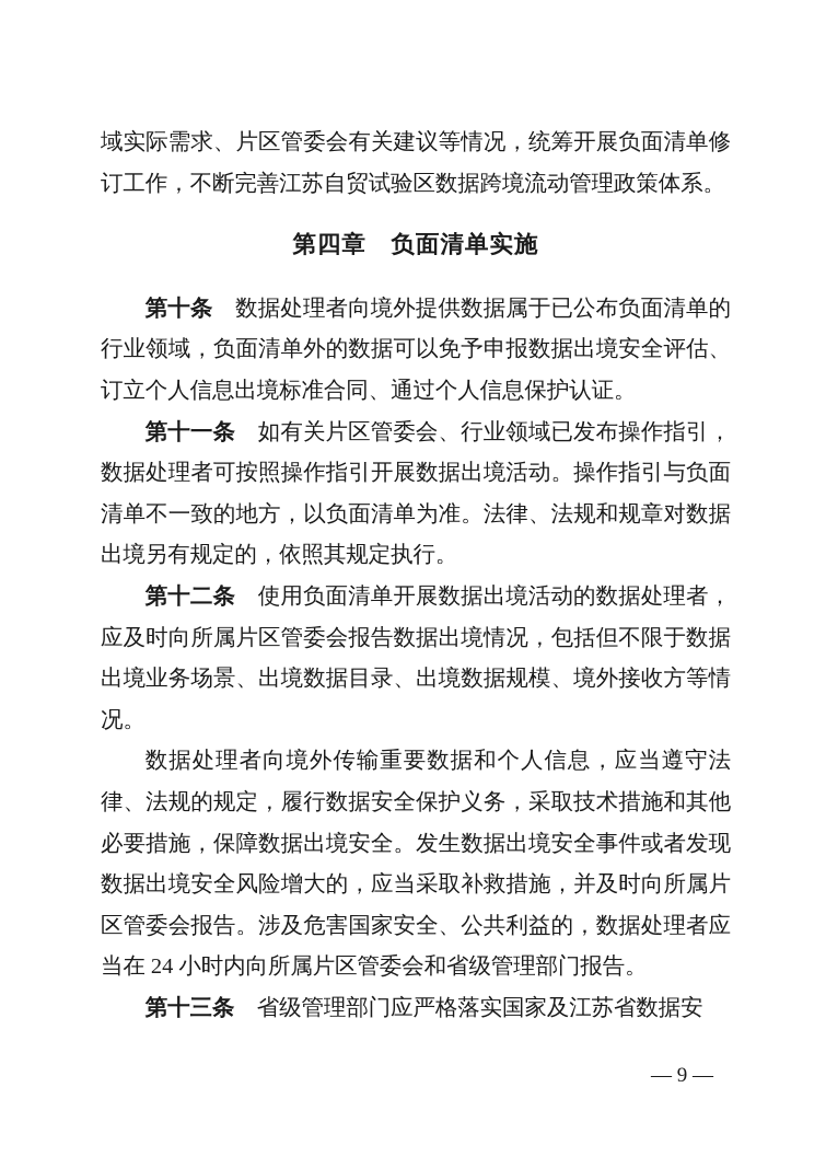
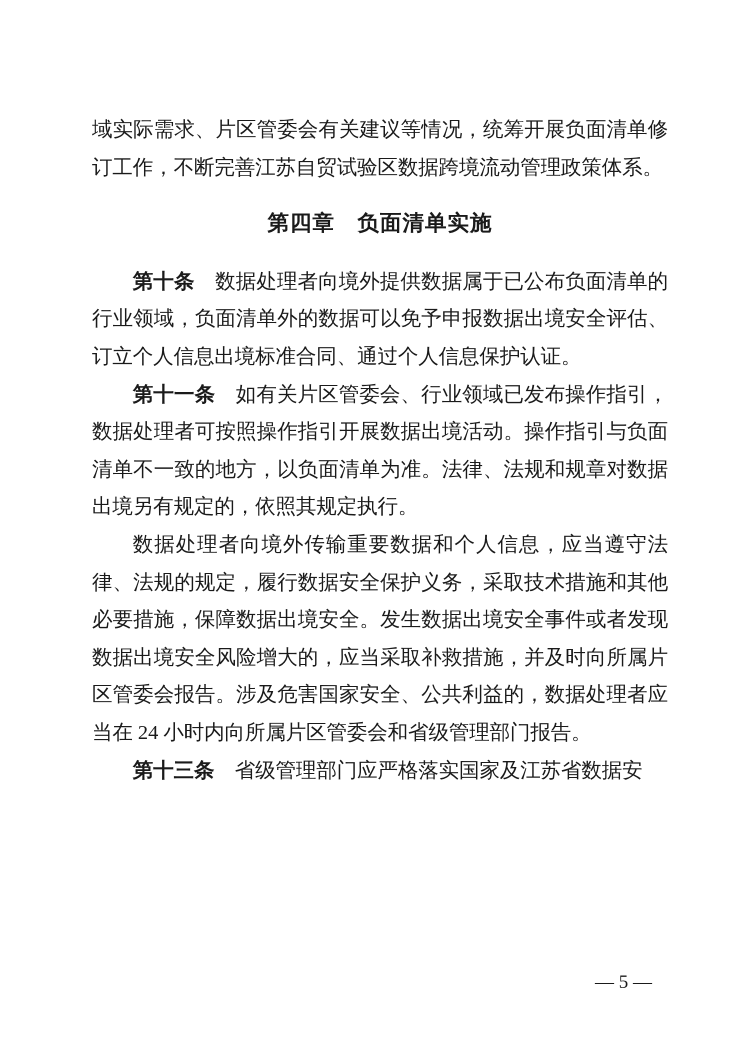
  域实际需求、片区管委会有关建议等情况，统筹开展负面清单修订工作，不断完善江苏自贸试验区数据跨境流动管理政策体系。
  第四章 负面清单实施
  第十条 数据处理者向境外提供数据属于已公布负面清单的行业领域，负面清单外的数据可以免予申报数据出境安全评估、订立个人信息出境标准合同、通过个人信息保护认证。
  第十一条 如有关片区管委会、行业领域已发布操作指引，数据处理者可按照操作指引开展数据出境活动。操作指引与负面清单不一致的地方，以负面清单为准。法律、法规和规章对数据出境另有规定的，依照其规定执行。
- 第十二条 使用负面清单开展数据出境活动的数据处理者，应及时向所属片区管委会报告数据出境情况，包括但不限于数据出境业务场景、出境数据目录、出境数据规模、境外接收方等情况。
  数据处理者向境外传输重要数据和个人信息，应当遵守法律、法规的规定，履行数据安全保护义务，采取技术措施和其他必要措施，保障数据出境安全。发生数据出境安全事件或者发现数据出境安全风险增大的，应当采取补救措施，并及时向所属片区管委会报告。涉及危害国家安全、公共利益的，数据处理者应当在 24 小时内向所属片区管委会和省级管理部门报告。
  第十三条 省级管理部门应严格落实国家及江苏省数据安
- — 9 —
+ — 5 —
